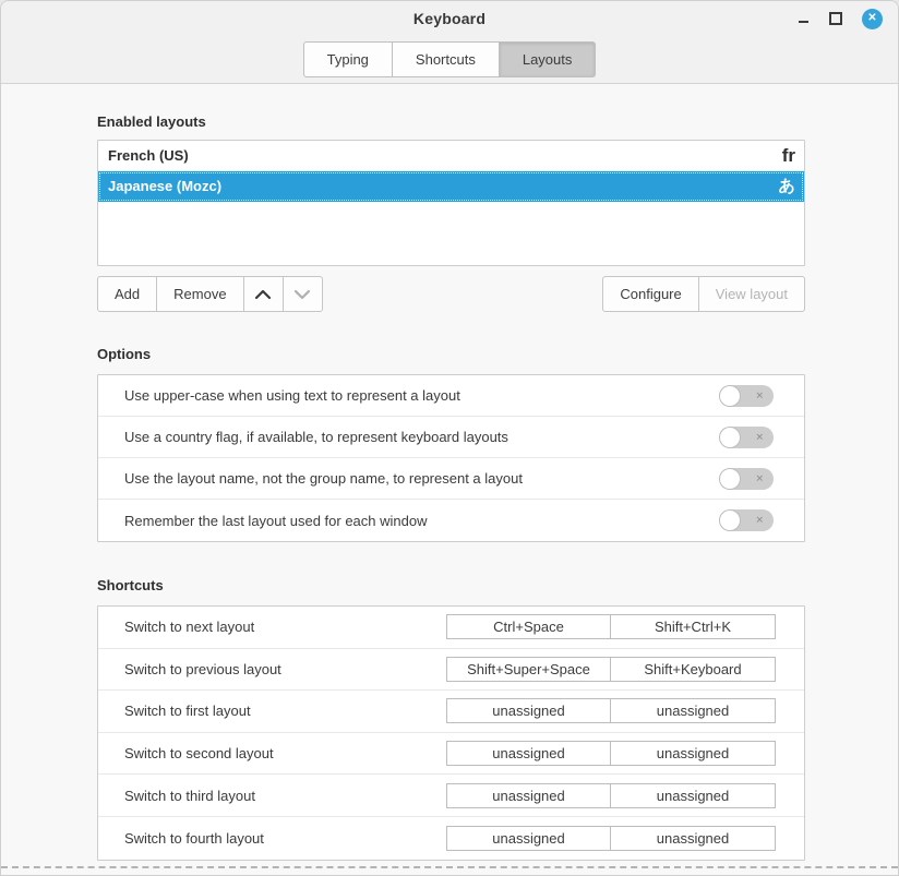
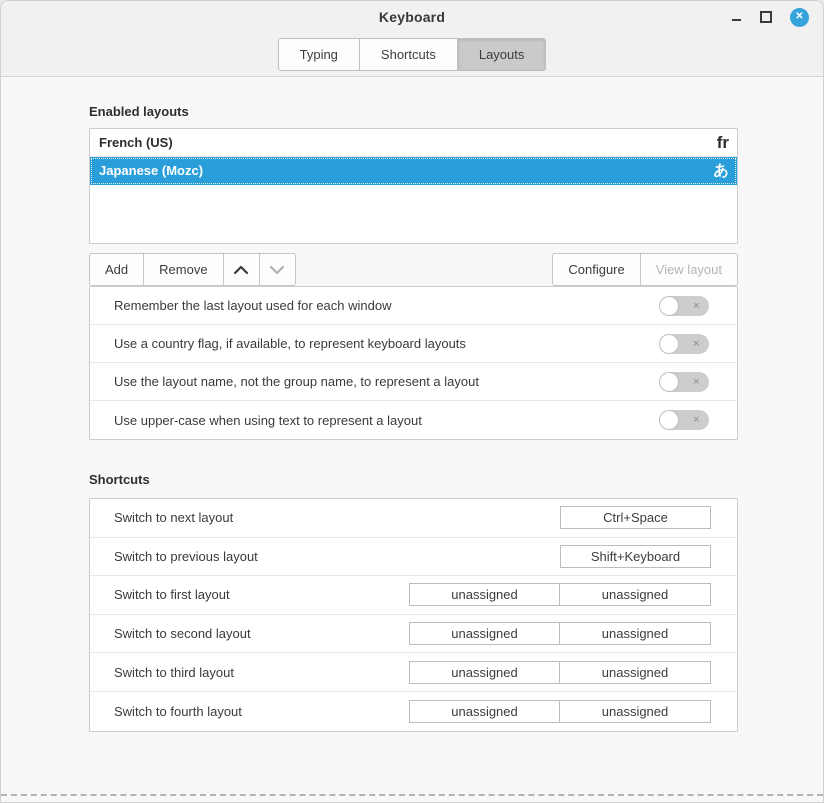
  Keyboard
  ✕
  Typing
  Shortcuts
  Layouts
  Enabled layouts
  French (US)
  fr
  Japanese (Mozc)
  あ
  Add
  Remove
  Configure
  View layout
- Options
- Use upper-case when using text to represent a layout
+ Remember the last layout used for each window
  ✕
  Use a country flag, if available, to represent keyboard layouts
  ✕
  Use the layout name, not the group name, to represent a layout
  ✕
- Remember the last layout used for each window
+ Use upper-case when using text to represent a layout
  ✕
  Shortcuts
  Switch to next layout
  Ctrl+Space
- Shift+Ctrl+K
  Switch to previous layout
- Shift+Super+Space
  Shift+Keyboard
  Switch to first layout
  unassigned
  unassigned
  Switch to second layout
  unassigned
  unassigned
  Switch to third layout
  unassigned
  unassigned
  Switch to fourth layout
  unassigned
  unassigned
